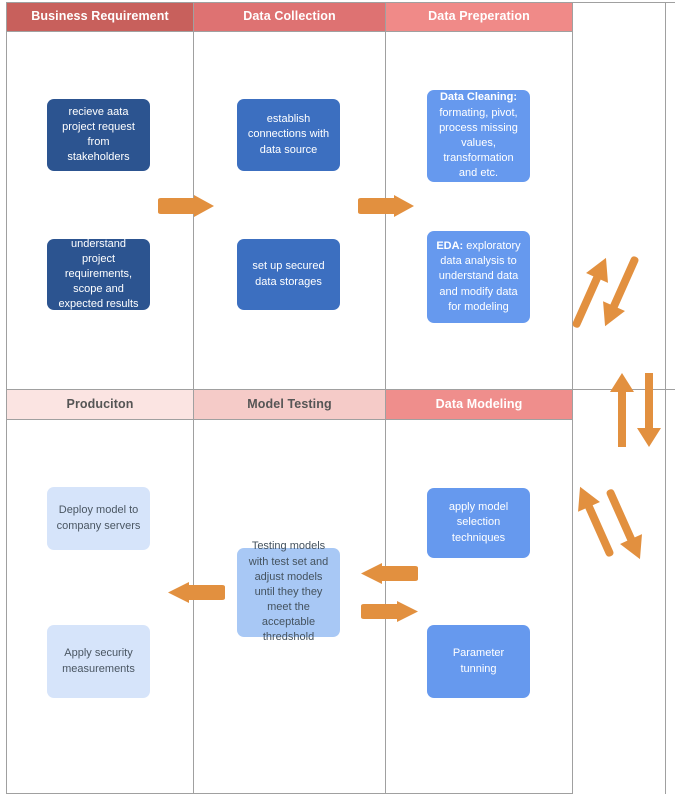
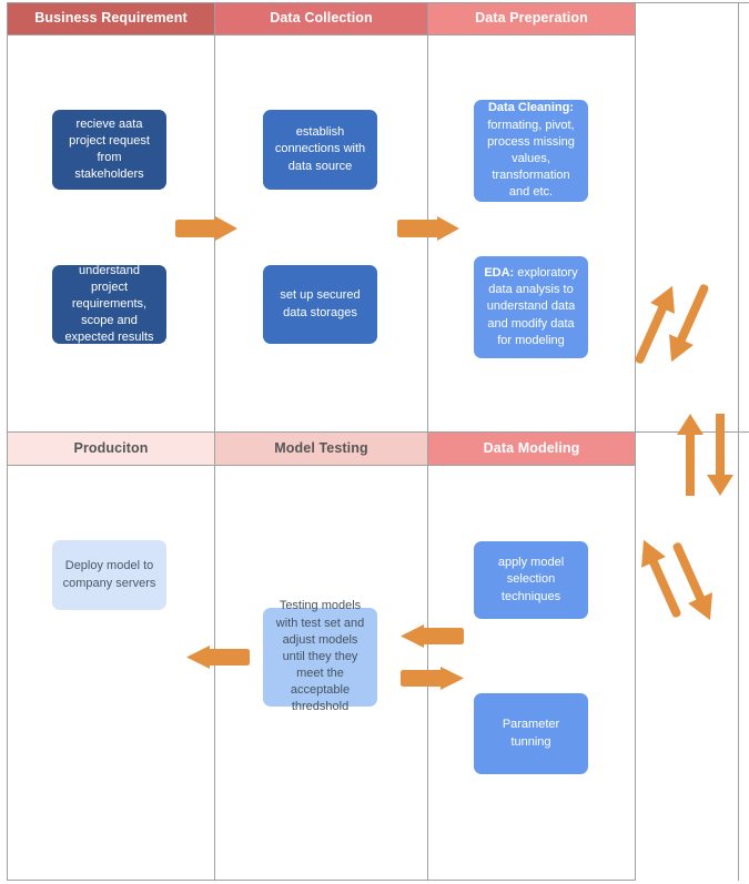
  Business Requirement
  Data Collection
  Data Preperation
  Produciton
  Model Testing
  Data Modeling
  recieve aata project request from stakeholders
  understand project requirements, scope and expected results
  establish connections with data source
  set up secured data storages
  Data Cleaning: formating, pivot, process missing values, transformation and etc.
  EDA: exploratory data analysis to understand data and modify data for modeling
  Deploy model to company servers
- Apply security measurements
  Testing models with test set and adjust models until they they meet the acceptable thredshold
  apply model selection techniques
  Parameter tunning
